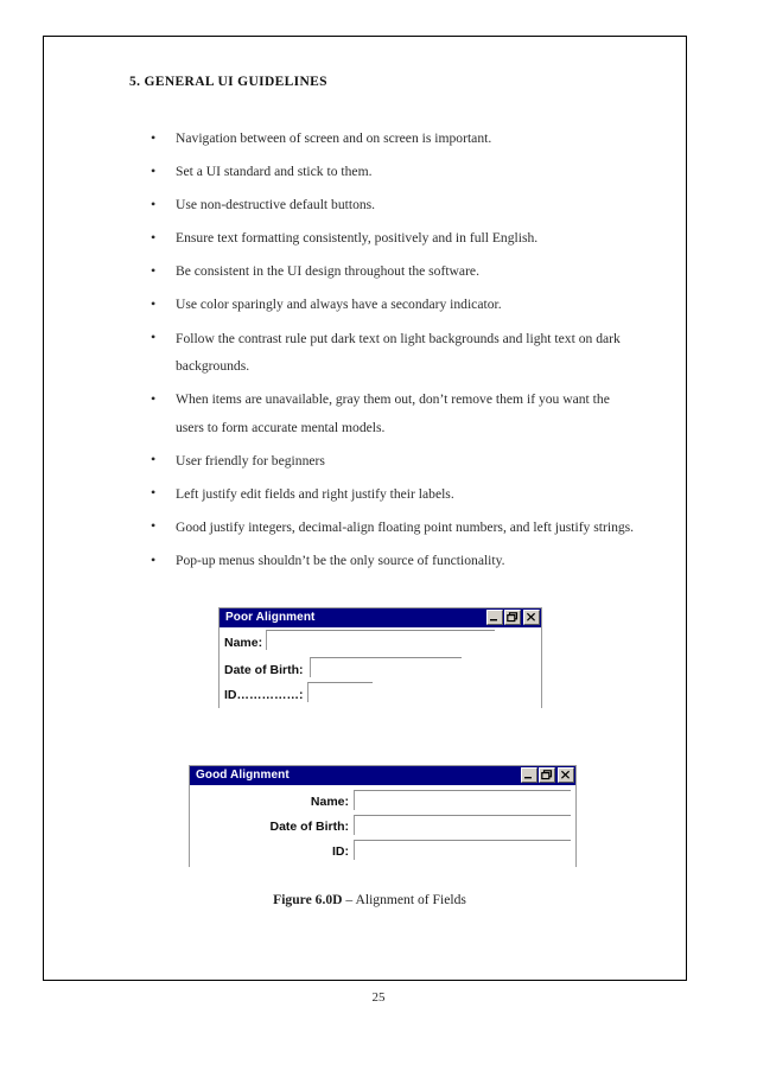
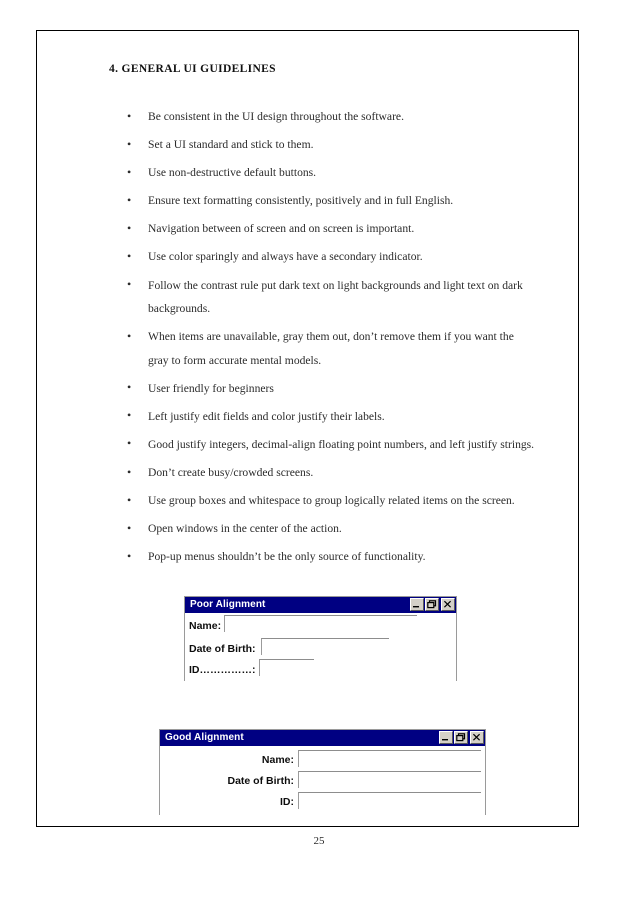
- 5. GENERAL UI GUIDELINES
+ 4. GENERAL UI GUIDELINES
- Navigation between of screen and on screen is important.
+ Be consistent in the UI design throughout the software.
  Set a UI standard and stick to them.
  Use non-destructive default buttons.
  Ensure text formatting consistently, positively and in full English.
- Be consistent in the UI design throughout the software.
+ Navigation between of screen and on screen is important.
  Use color sparingly and always have a secondary indicator.
  Follow the contrast rule put dark text on light backgrounds and light text on dark backgrounds.
- When items are unavailable, gray them out, don’t remove them if you want the users to form accurate mental models.
+ When items are unavailable, gray them out, don’t remove them if you want the gray to form accurate mental models.
  User friendly for beginners
- Left justify edit fields and right justify their labels.
+ Left justify edit fields and color justify their labels.
  Good justify integers, decimal-align floating point numbers, and left justify strings.
+ Don’t create busy/crowded screens.
+ Use group boxes and whitespace to group logically related items on the screen.
+ Open windows in the center of the action.
  Pop-up menus shouldn’t be the only source of functionality.
  Poor Alignment
  Name:
  Date of Birth:
  ID……………:
  Good Alignment
  Name:
  Date of Birth:
  ID:
- Figure 6.0D – Alignment of Fields
  25
